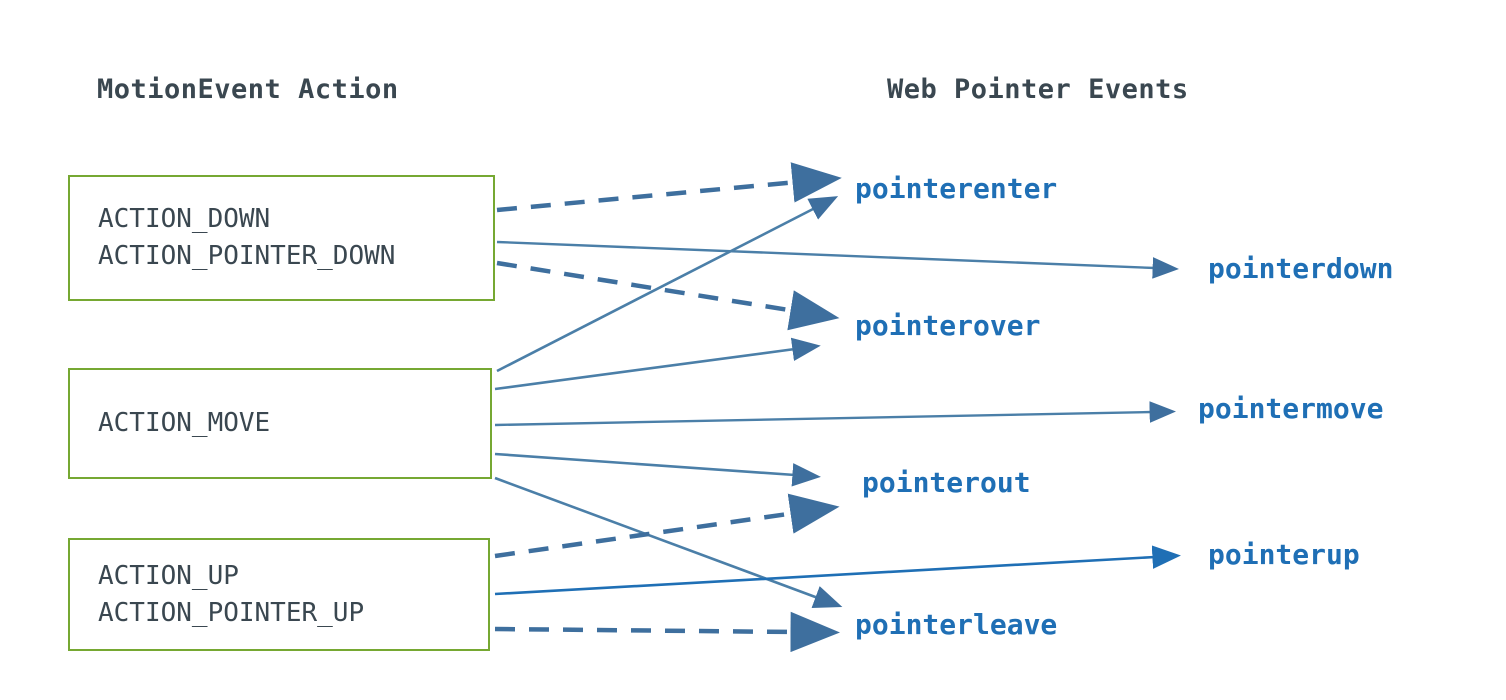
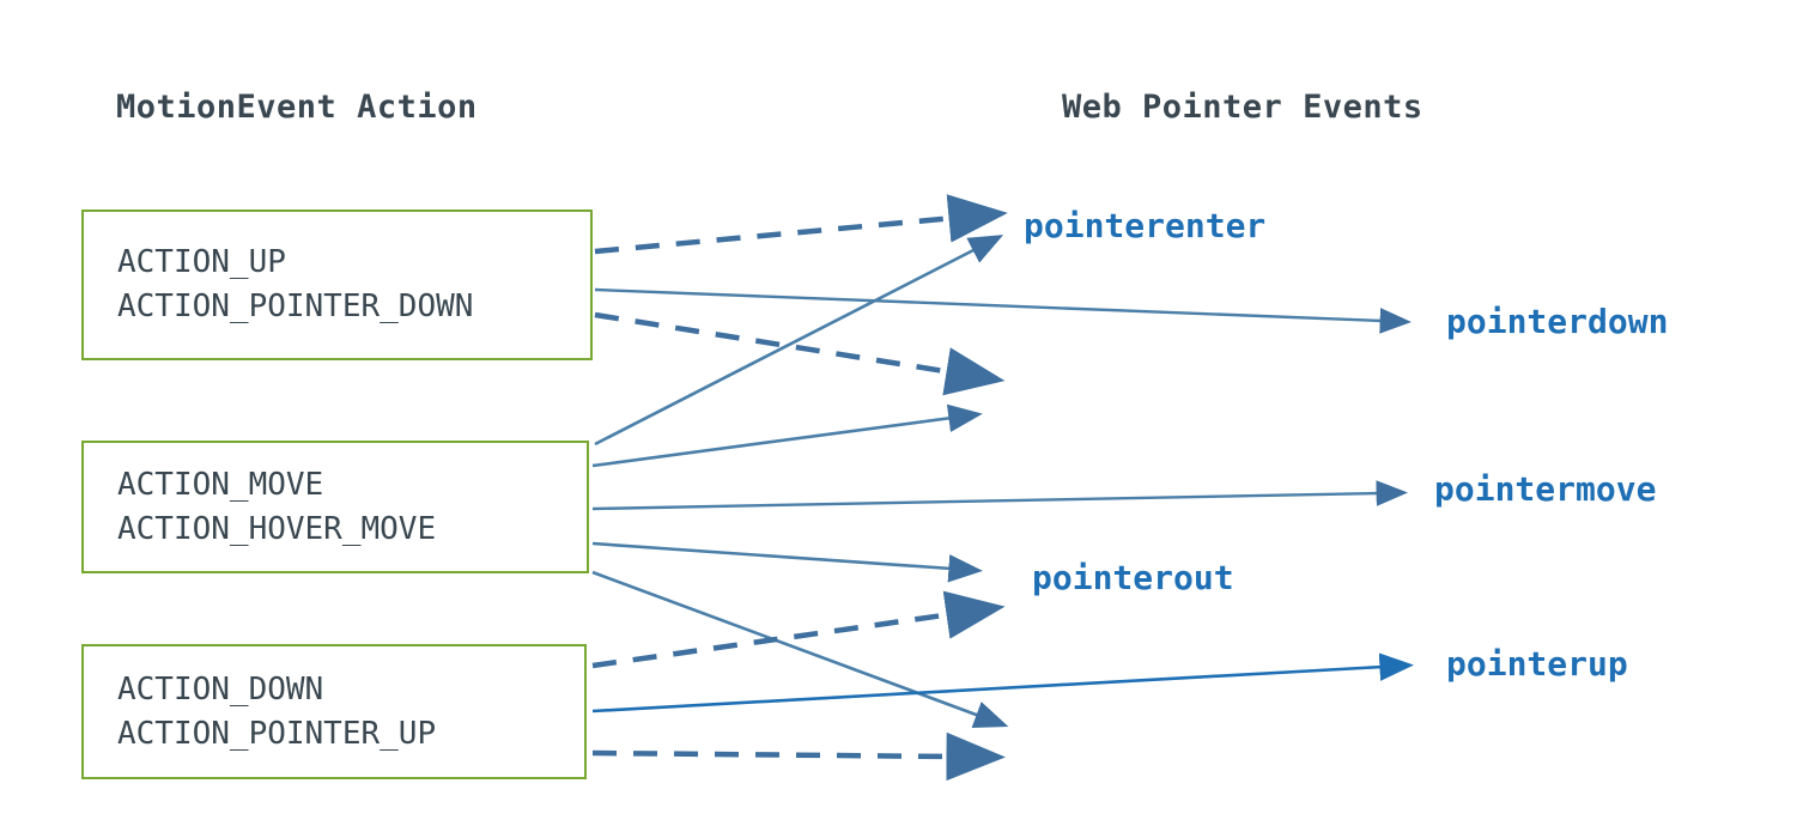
  MotionEvent Action
  Web Pointer Events
- ACTION_DOWN
+ ACTION_UP
  ACTION_POINTER_DOWN
  ACTION_MOVE
+ ACTION_HOVER_MOVE
- ACTION_UP
+ ACTION_DOWN
  ACTION_POINTER_UP
  pointerenter
  pointerdown
- pointerover
  pointermove
  pointerout
  pointerup
- pointerleave
